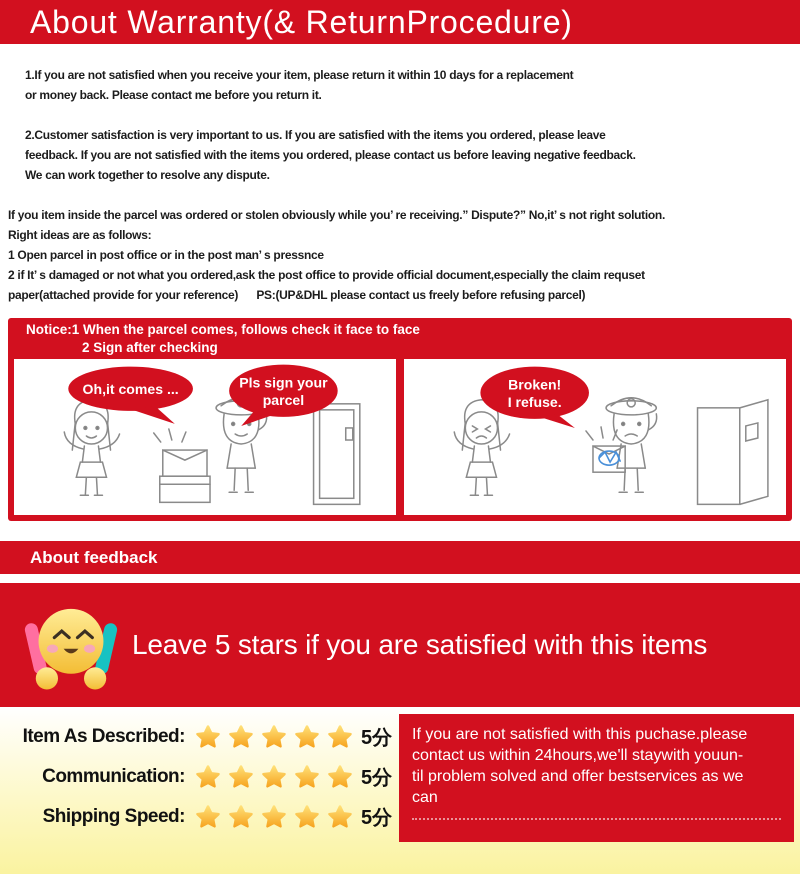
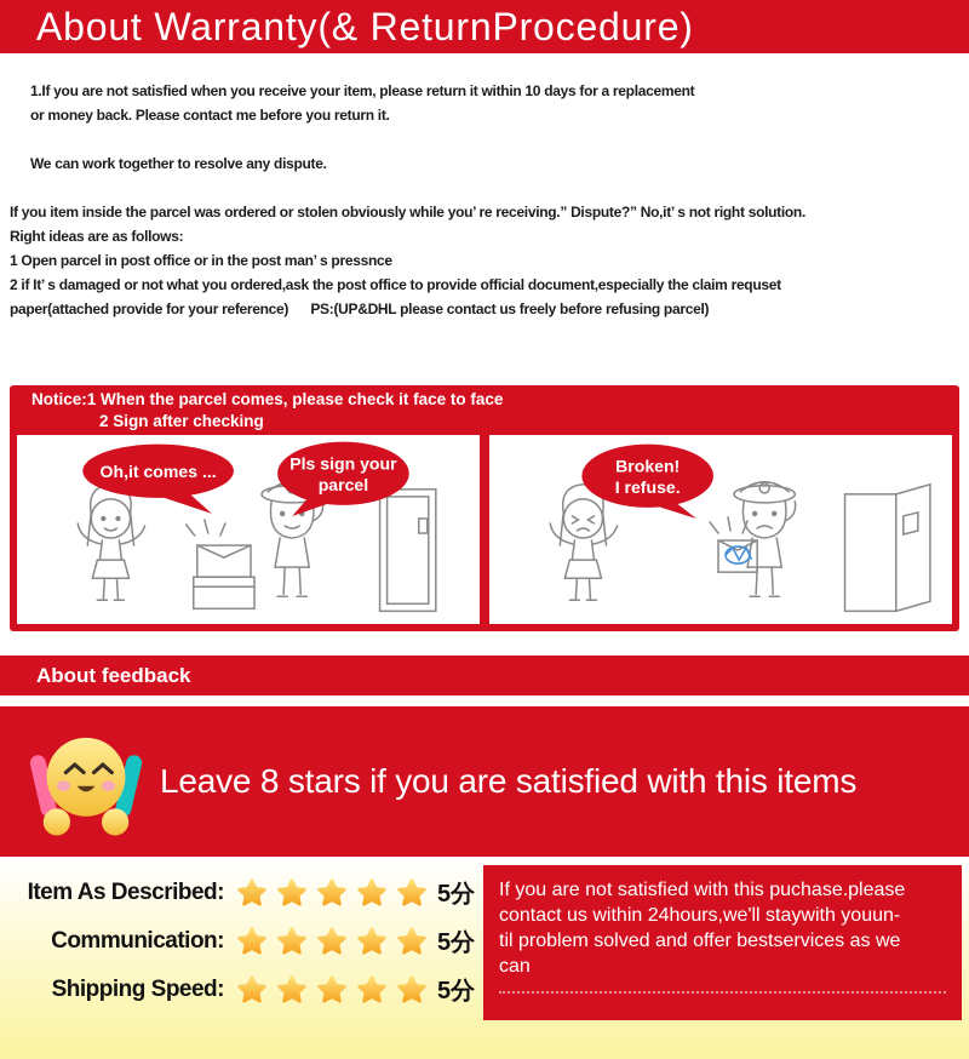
  About Warranty(& ReturnProcedure)
  1.If you are not satisfied when you receive your item, please return it within 10 days for a replacement
  or money back. Please contact me before you return it.
- 2.Customer satisfaction is very important to us. If you are satisfied with the items you ordered, please leave
- feedback. If you are not satisfied with the items you ordered, please contact us before leaving negative feedback.
  We can work together to resolve any dispute.
  If you item inside the parcel was ordered or stolen obviously while you’ re receiving.” Dispute?” No,it’ s not right solution.
  Right ideas are as follows:
  1 Open parcel in post office or in the post man’ s pressnce
  2 if It’ s damaged or not what you ordered,ask the post office to provide official document,especially the claim requset
  paper(attached provide for your reference) PS:(UP&DHL please contact us freely before refusing parcel)
- Notice:1 When the parcel comes, follows check it face to face
+ Notice:1 When the parcel comes, please check it face to face
  2 Sign after checking
  Oh,it comes ...
  Pls sign your
  parcel
  Broken!
  I refuse.
  About feedback
- Leave 5 stars if you are satisfied with this items
+ Leave 8 stars if you are satisfied with this items
  Item As Described:
  5分
  Communication:
  5分
  Shipping Speed:
  5分
  If you are not satisfied with this puchase.please
  contact us within 24hours,we'll staywith youun-
  til problem solved and offer bestservices as we
  can
